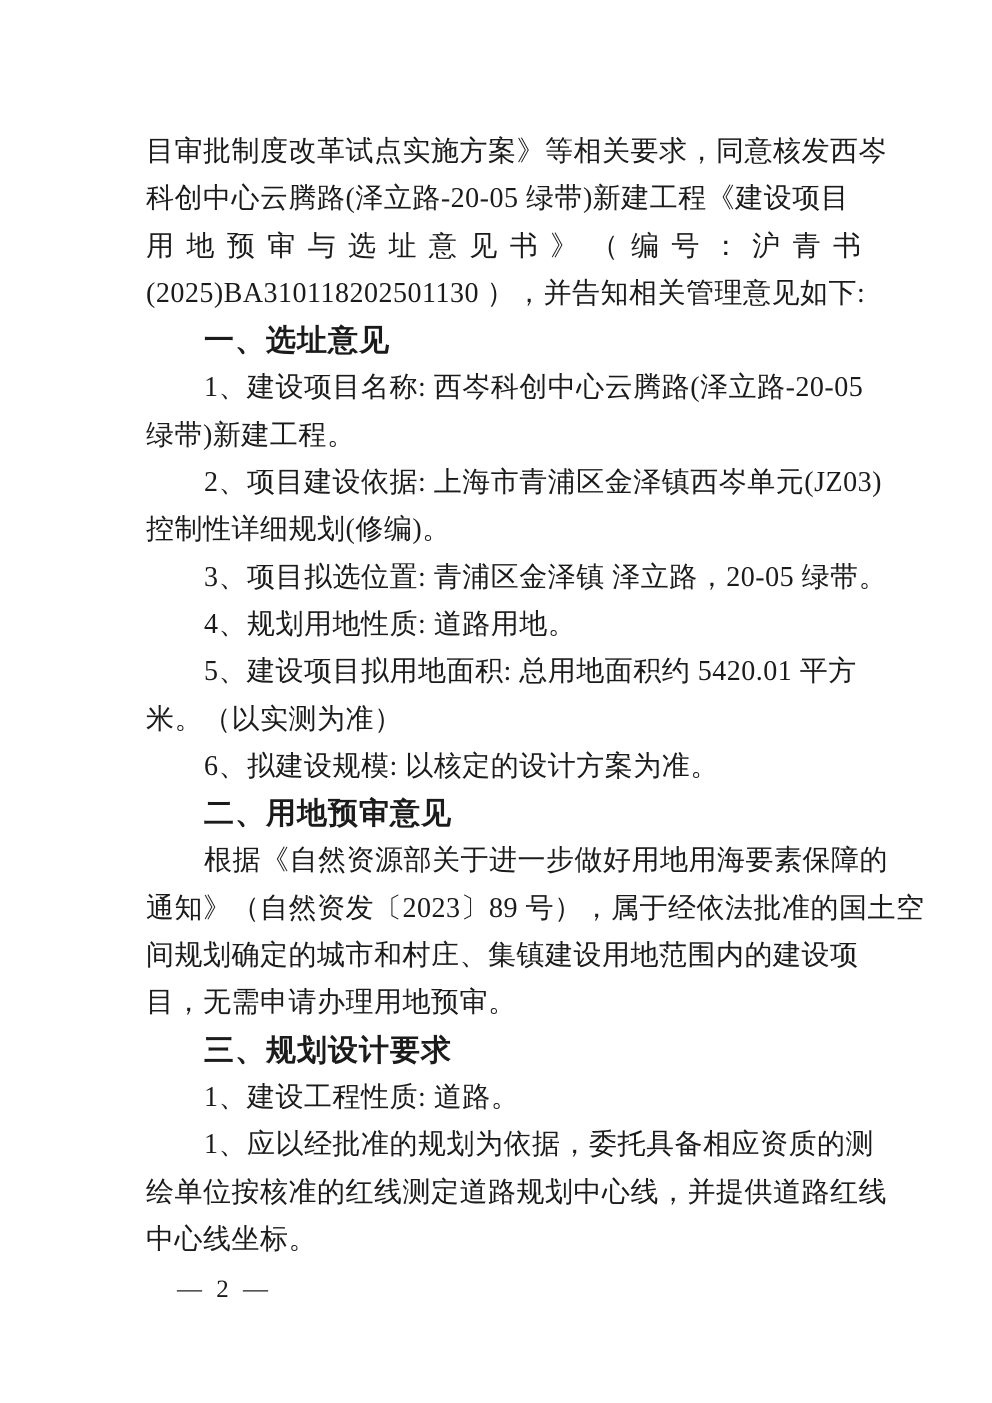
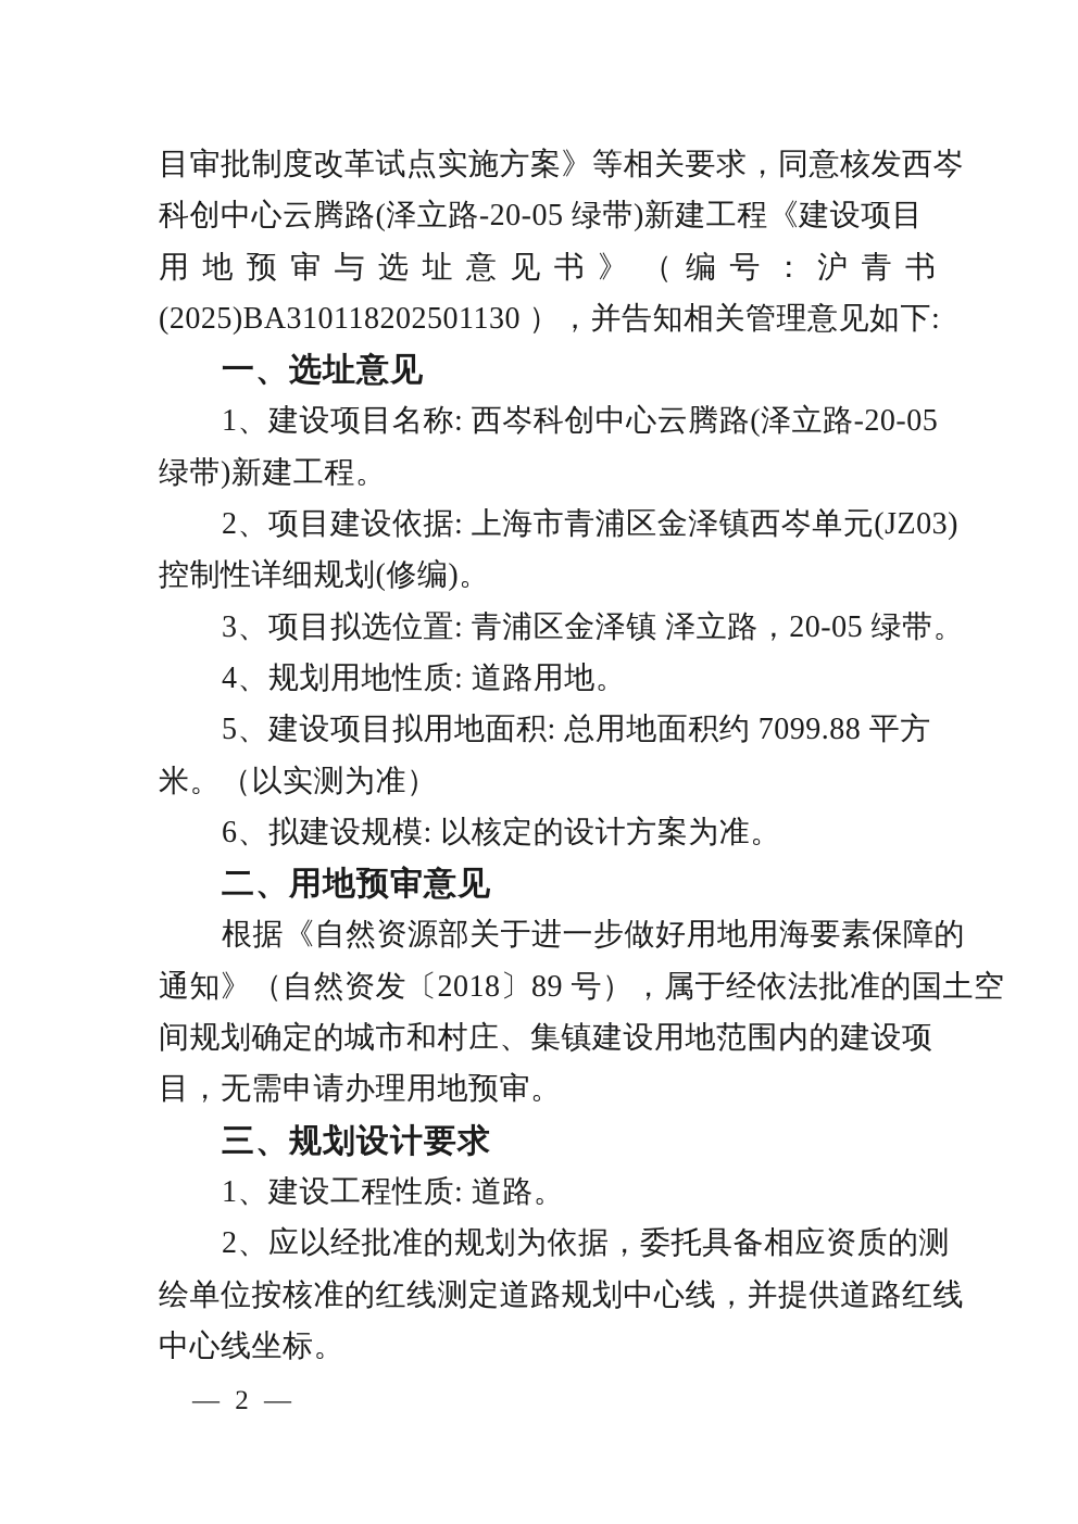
  目审批制度改革试点实施方案》等相关要求，同意核发西岑
  科创中心云腾路(泽立路-20-05 绿带)新建工程《建设项目
  用 地 预 审 与 选 址 意 见 书 》 （ 编 号 ： 沪 青 书
  (2025)BA310118202501130 ），并告知相关管理意见如下:
  一、选址意见
  1、建设项目名称: 西岑科创中心云腾路(泽立路-20-05
  绿带)新建工程。
  2、项目建设依据: 上海市青浦区金泽镇西岑单元(JZ03)
  控制性详细规划(修编)。
  3、项目拟选位置: 青浦区金泽镇 泽立路，20-05 绿带。
  4、规划用地性质: 道路用地。
- 5、建设项目拟用地面积: 总用地面积约 5420.01 平方
+ 5、建设项目拟用地面积: 总用地面积约 7099.88 平方
  米。（以实测为准）
  6、拟建设规模: 以核定的设计方案为准。
  二、用地预审意见
  根据《自然资源部关于进一步做好用地用海要素保障的
- 通知》（自然资发〔2023〕89 号），属于经依法批准的国土空
+ 通知》（自然资发〔2018〕89 号），属于经依法批准的国土空
  间规划确定的城市和村庄、集镇建设用地范围内的建设项
  目，无需申请办理用地预审。
  三、规划设计要求
  1、建设工程性质: 道路。
- 1、应以经批准的规划为依据，委托具备相应资质的测
+ 2、应以经批准的规划为依据，委托具备相应资质的测
  绘单位按核准的红线测定道路规划中心线，并提供道路红线
  中心线坐标。
  — 2 —
